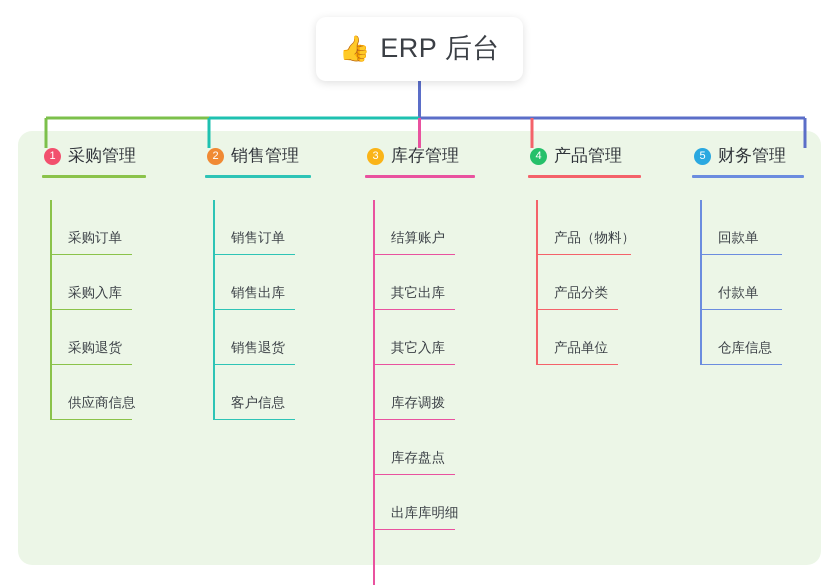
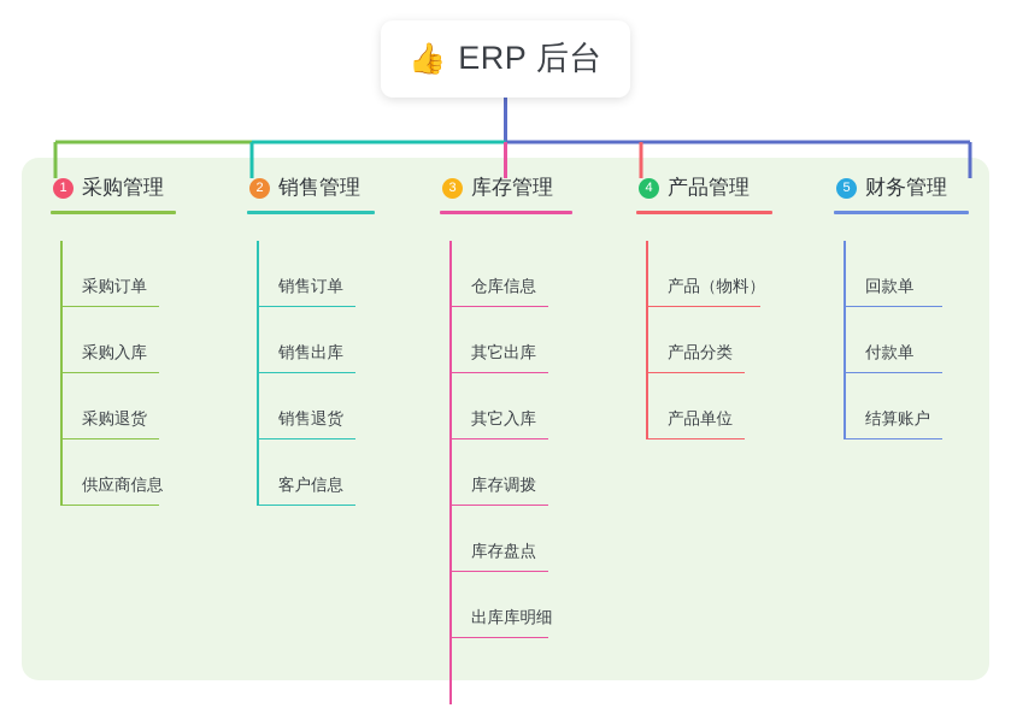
  👍
  ERP 后台
  1
  采购管理
  采购订单
  采购入库
  采购退货
  供应商信息
  2
  销售管理
  销售订单
  销售出库
  销售退货
  客户信息
  3
  库存管理
- 结算账户
+ 仓库信息
  其它出库
  其它入库
  库存调拨
  库存盘点
  出库库明细
  4
  产品管理
  产品（物料）
  产品分类
  产品单位
  5
  财务管理
  回款单
  付款单
- 仓库信息
+ 结算账户
